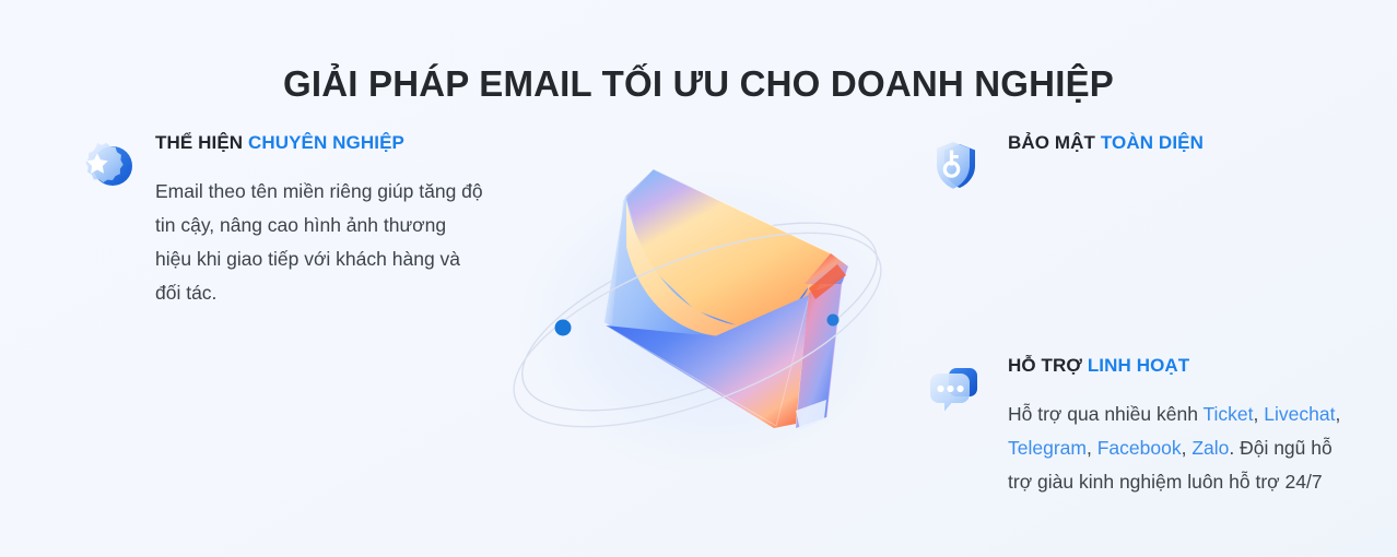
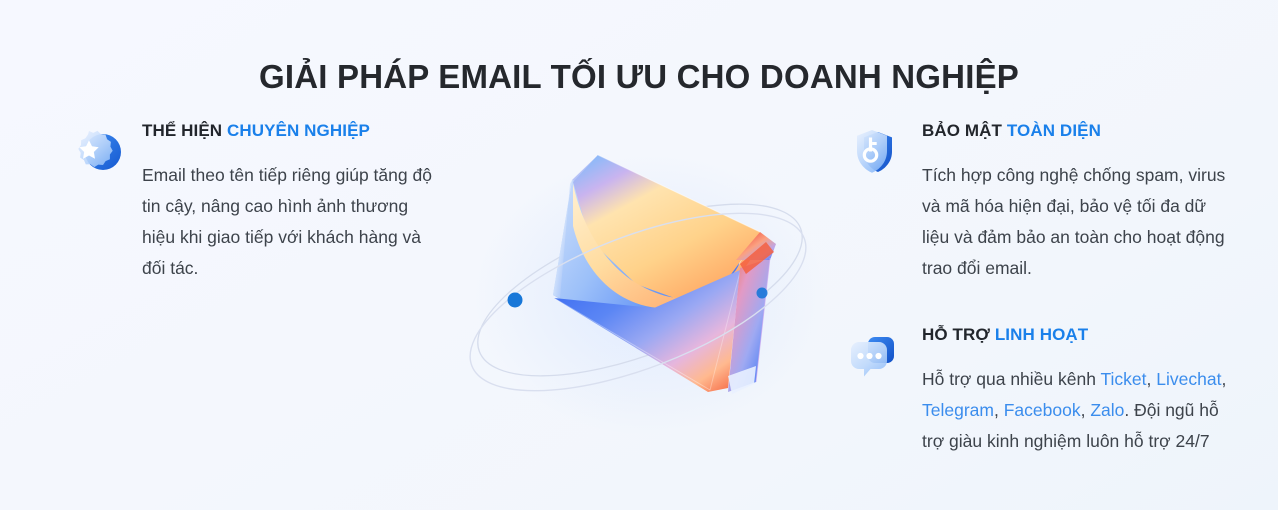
  GIẢI PHÁP EMAIL TỐI ƯU CHO DOANH NGHIỆP
  THỂ HIỆN CHUYÊN NGHIỆP
- Email theo tên miền riêng giúp tăng độ tin cậy, nâng cao hình ảnh thương hiệu khi giao tiếp với khách hàng và đối tác.
+ Email theo tên tiếp riêng giúp tăng độ tin cậy, nâng cao hình ảnh thương hiệu khi giao tiếp với khách hàng và đối tác.
  BẢO MẬT TOÀN DIỆN
+ Tích hợp công nghệ chống spam, virus và mã hóa hiện đại, bảo vệ tối đa dữ liệu và đảm bảo an toàn cho hoạt động trao đổi email.
  HỖ TRỢ LINH HOẠT
  Hỗ trợ qua nhiều kênh Ticket, Livechat, Telegram, Facebook, Zalo. Đội ngũ hỗ trợ giàu kinh nghiệm luôn hỗ trợ 24/7
